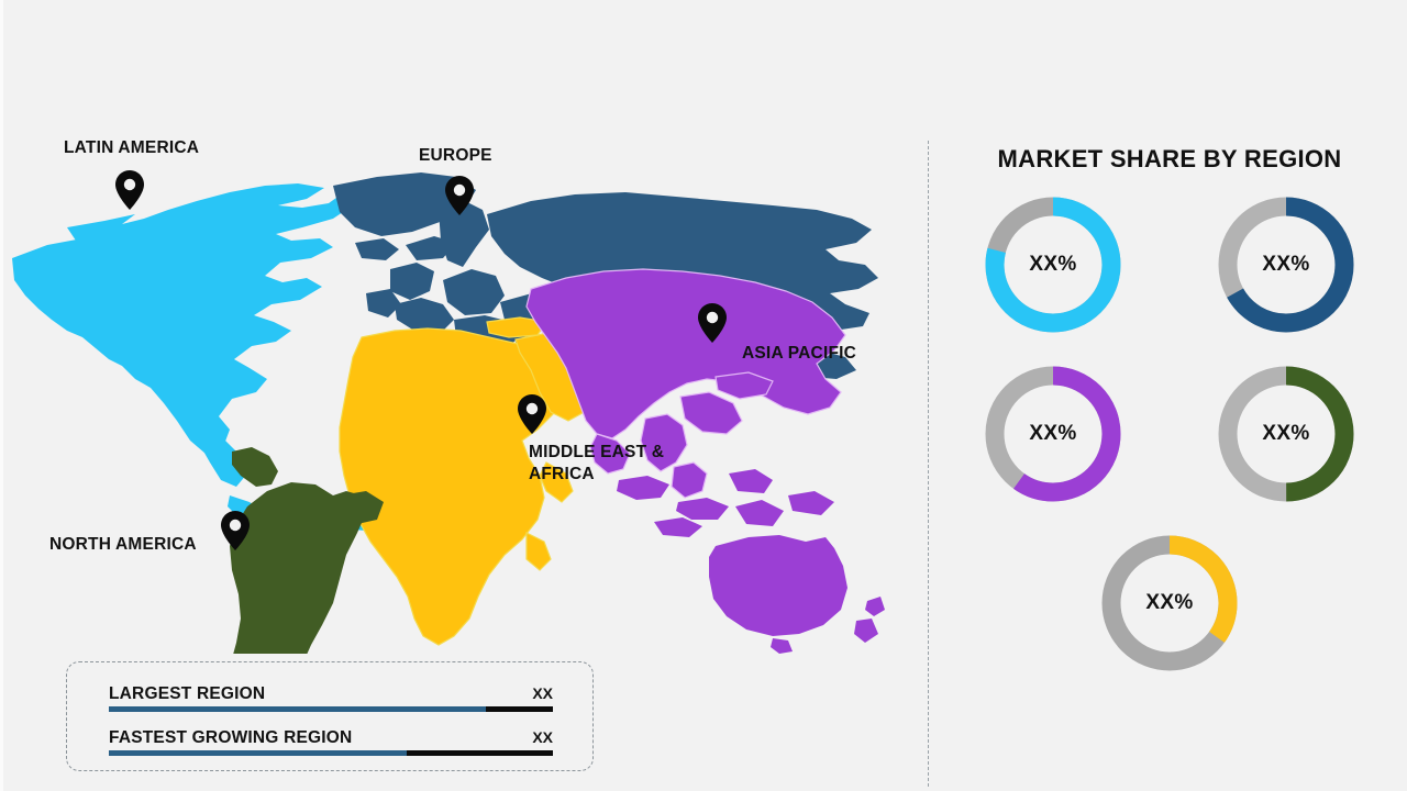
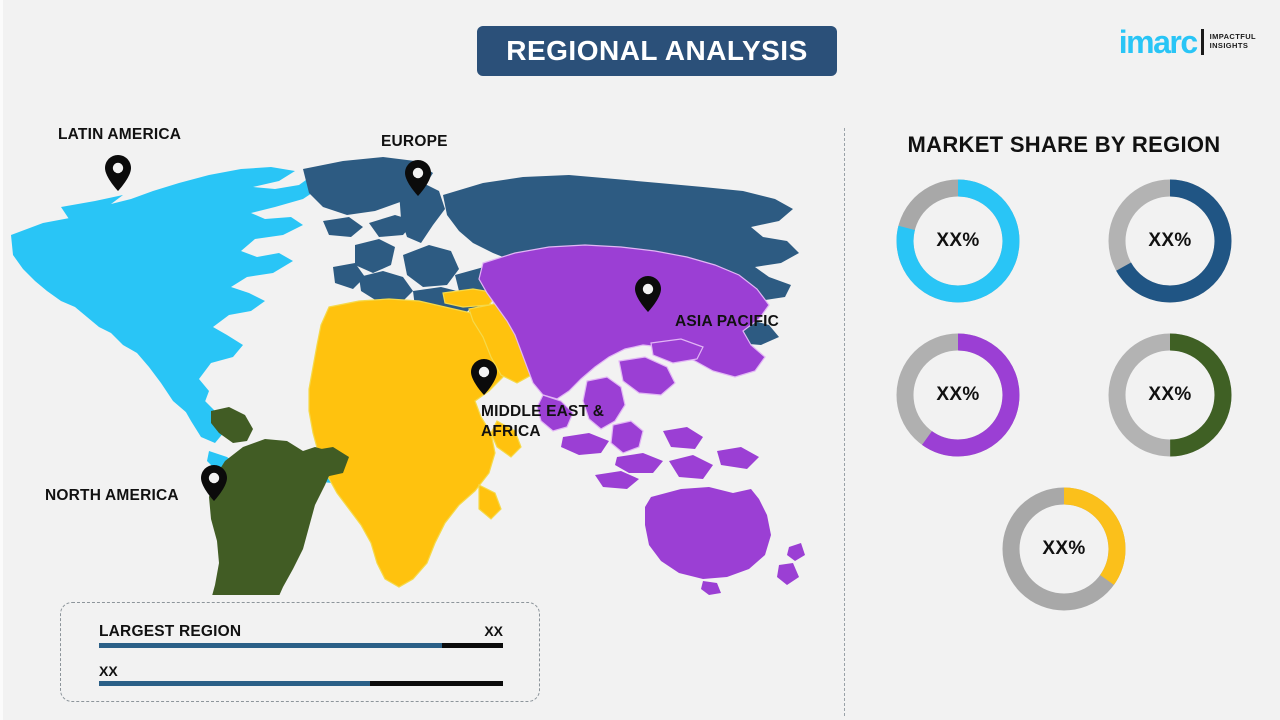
+ REGIONAL ANALYSIS
+ imarc
+ IMPACTFUL
+ INSIGHTS
  LATIN AMERICA
  EUROPE
  ASIA PACIFIC
  MIDDLE EAST &
  AFRICA
  NORTH AMERICA
  LARGEST REGION
  XX
- FASTEST GROWING REGION
  XX
  MARKET SHARE BY REGION
  XX%
  XX%
  XX%
  XX%
  XX%
